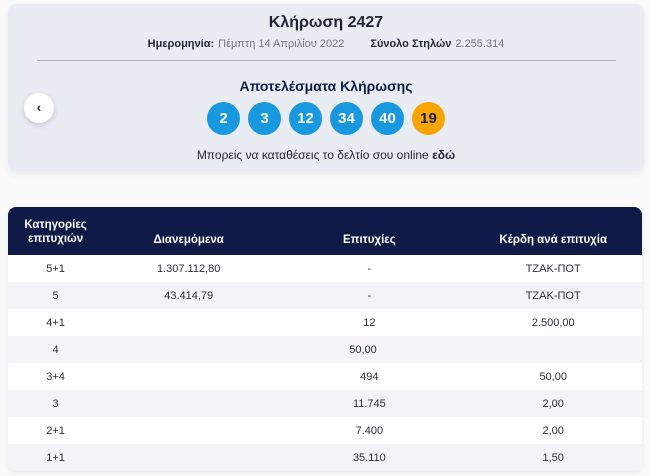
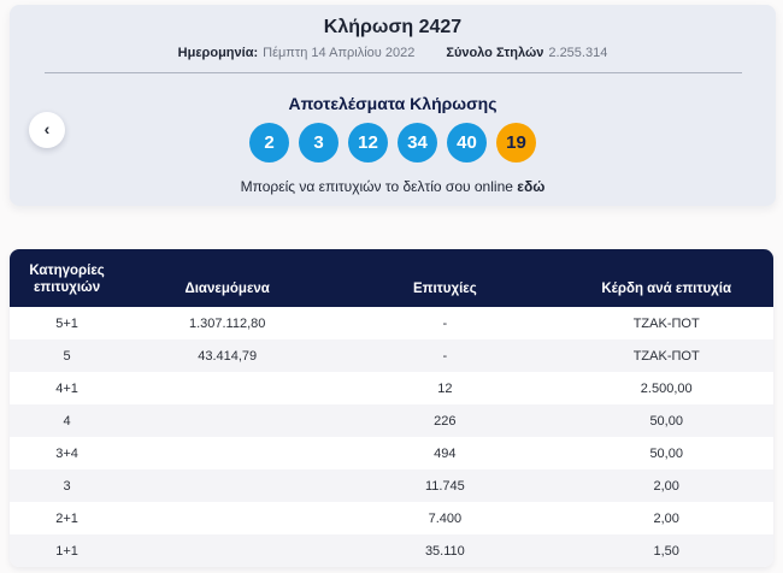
  Κλήρωση 2427
  Ημερομηνία: Πέμπτη 14 Απριλίου 2022
  Σύνολο Στηλών 2.255.314
  Αποτελέσματα Κλήρωσης
  2
  3
  12
  34
  40
  19
- Μπορείς να καταθέσεις το δελτίο σου online εδώ
+ Μπορείς να επιτυχιών το δελτίο σου online εδώ
  ‹
  Κατηγορίες επιτυχιών
  Διανεμόμενα
  Επιτυχίες
  Κέρδη ανά επιτυχία
  5+1
  1.307.112,80
  -
  ΤΖΑΚ-ΠΟΤ
  5
  43.414,79
  -
  ΤΖΑΚ-ΠΟΤ
  4+1
  12
  2.500,00
  4
+ 226
  50,00
  3+4
  494
  50,00
  3
  11.745
  2,00
  2+1
  7.400
  2,00
  1+1
  35.110
  1,50
